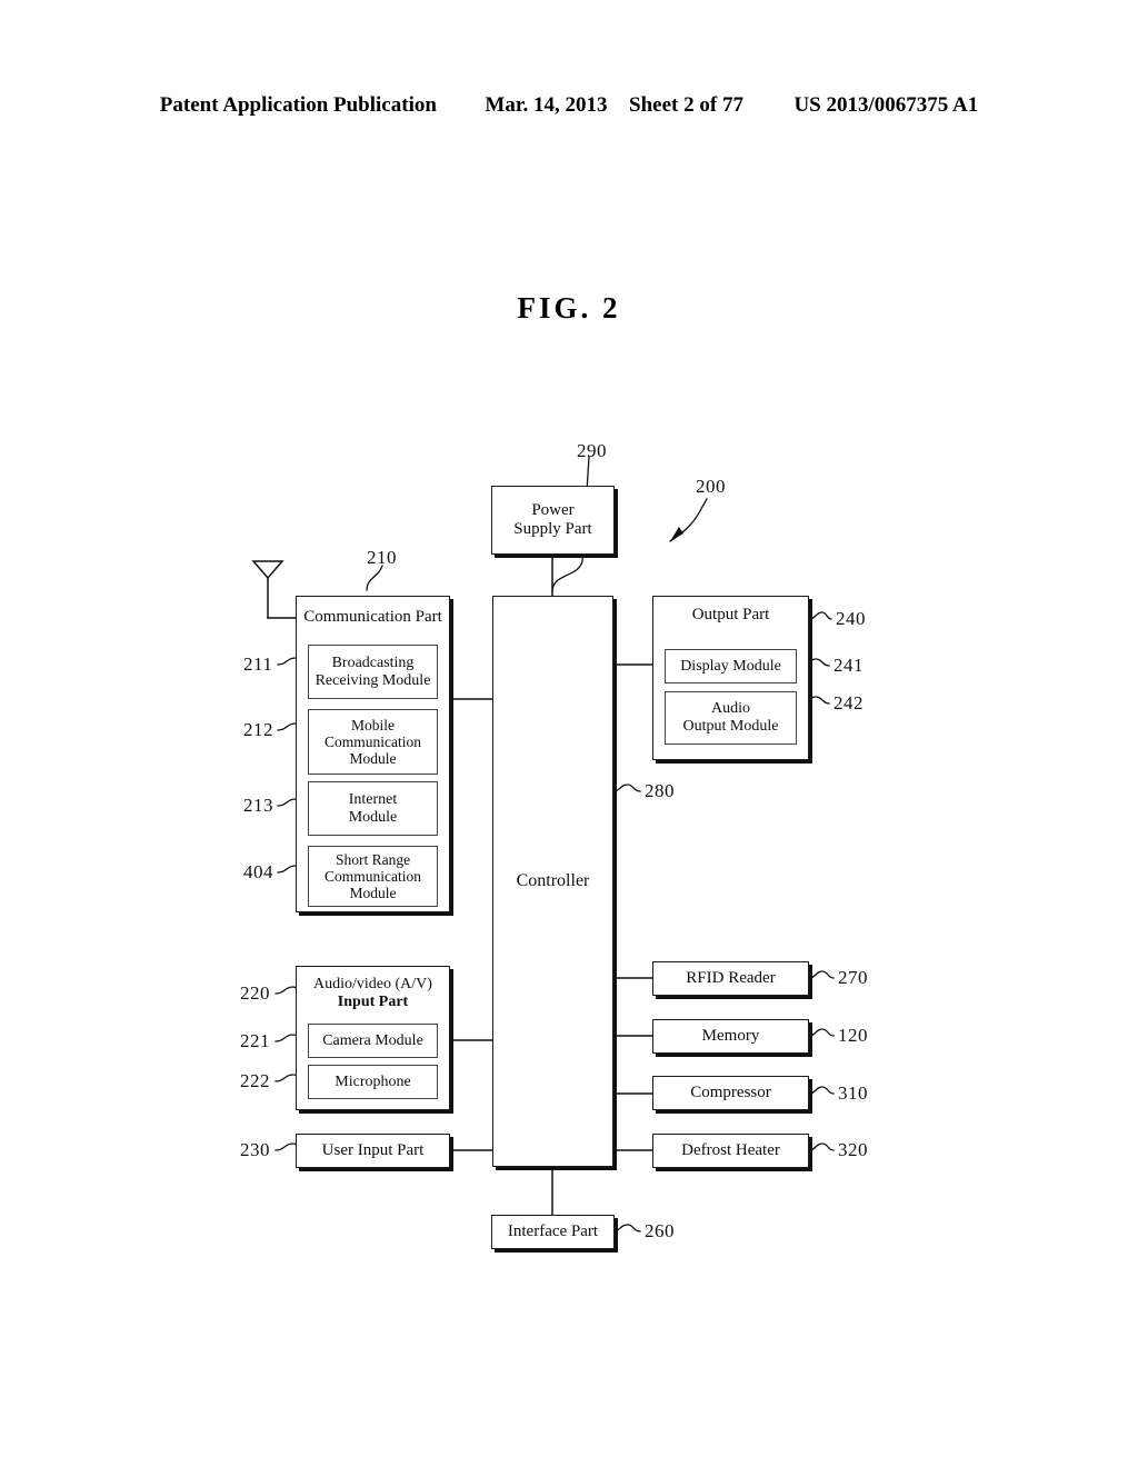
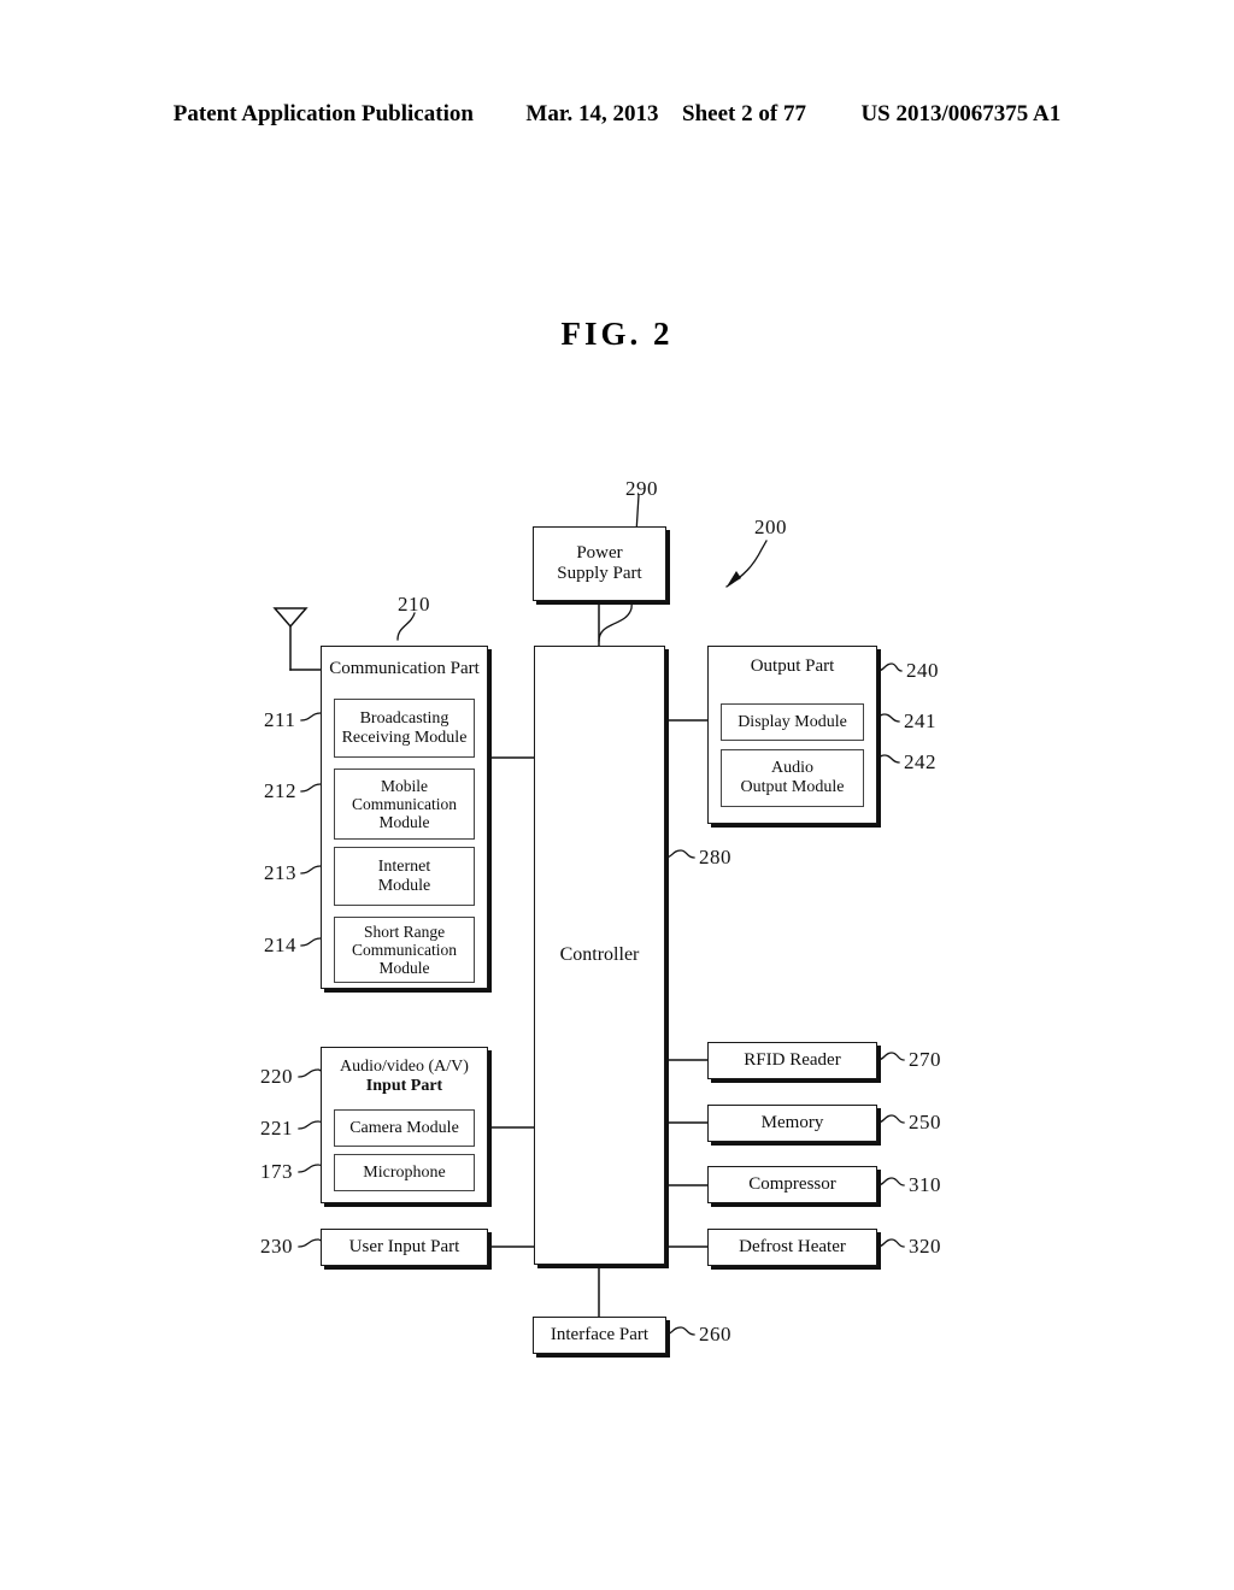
  Patent Application Publication Mar. 14, 2013 Sheet 2 of 77 US 2013/0067375 A1
  FIG. 2
  Power
  Supply Part
  Communication Part
  Broadcasting
  Receiving Module
  Mobile
  Communication
  Module
  Internet
  Module
  Short Range
  Communication
  Module
  Controller
  Output Part
  Display Module
  Audio
  Output Module
  Audio/video (A/V)
  Input Part
  Camera Module
  Microphone
  User Input Part
  RFID Reader
  Memory
  Compressor
  Defrost Heater
  Interface Part
  290
  200
  210
  211
  212
  213
- 404
+ 214
  220
  221
- 222
+ 173
  230
  240
  241
  242
  280
  270
- 120
+ 250
  310
  320
  260
